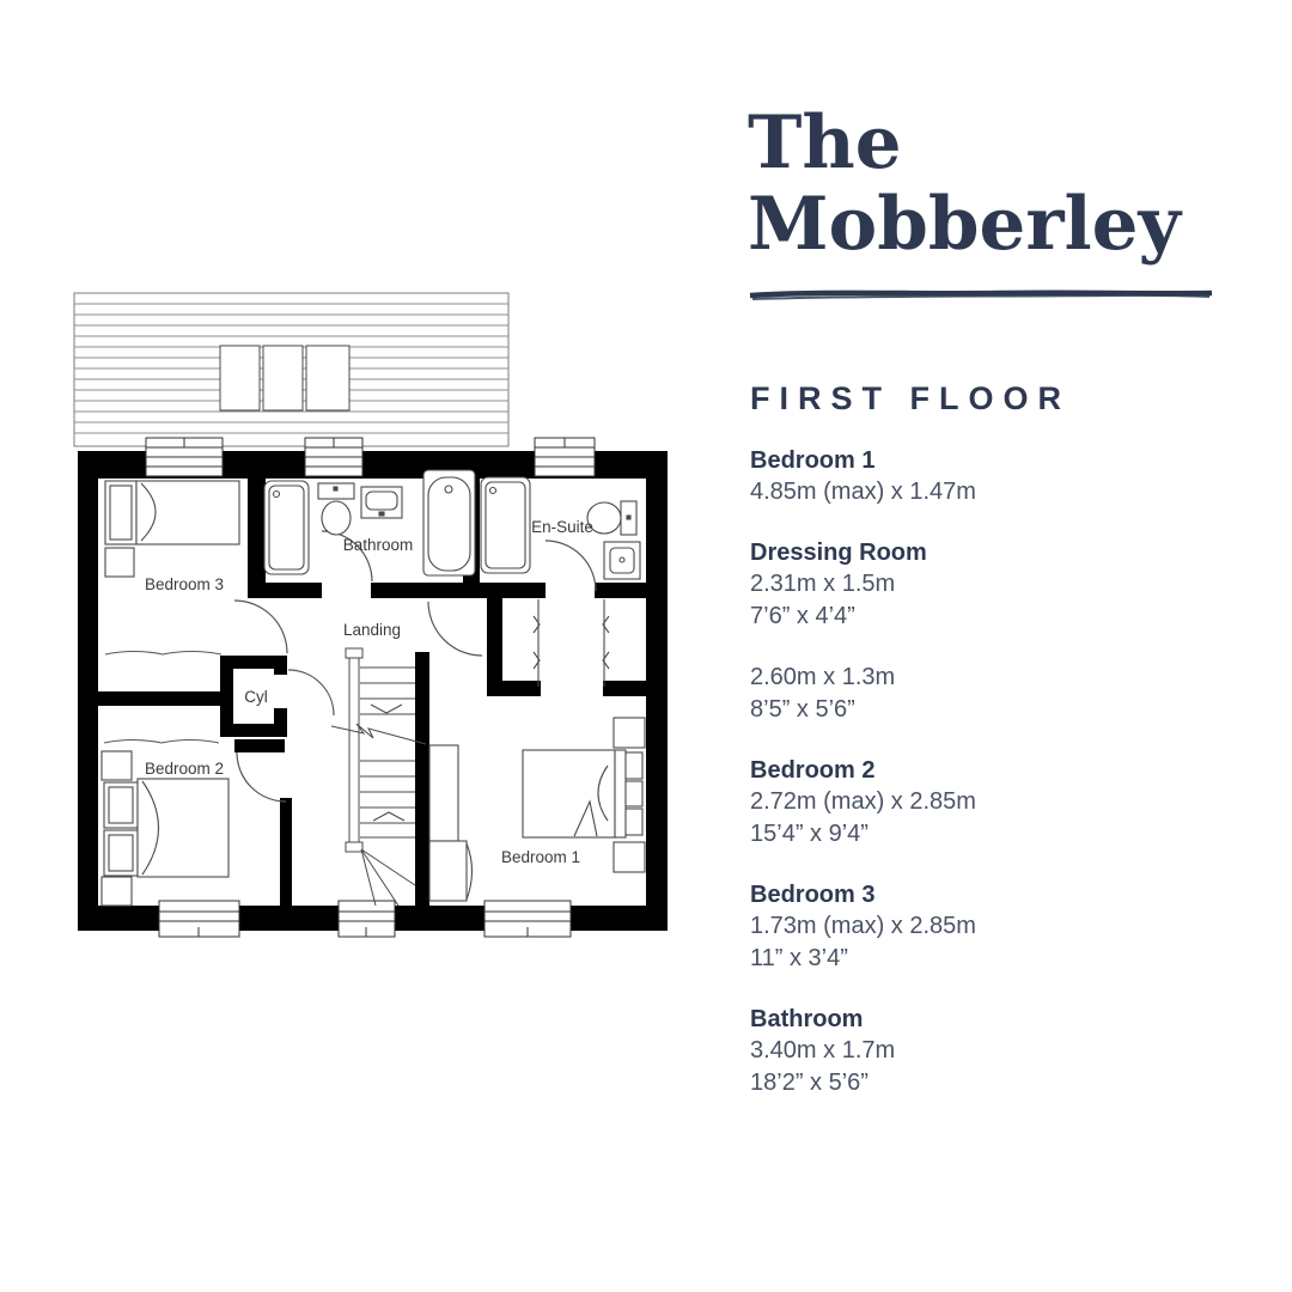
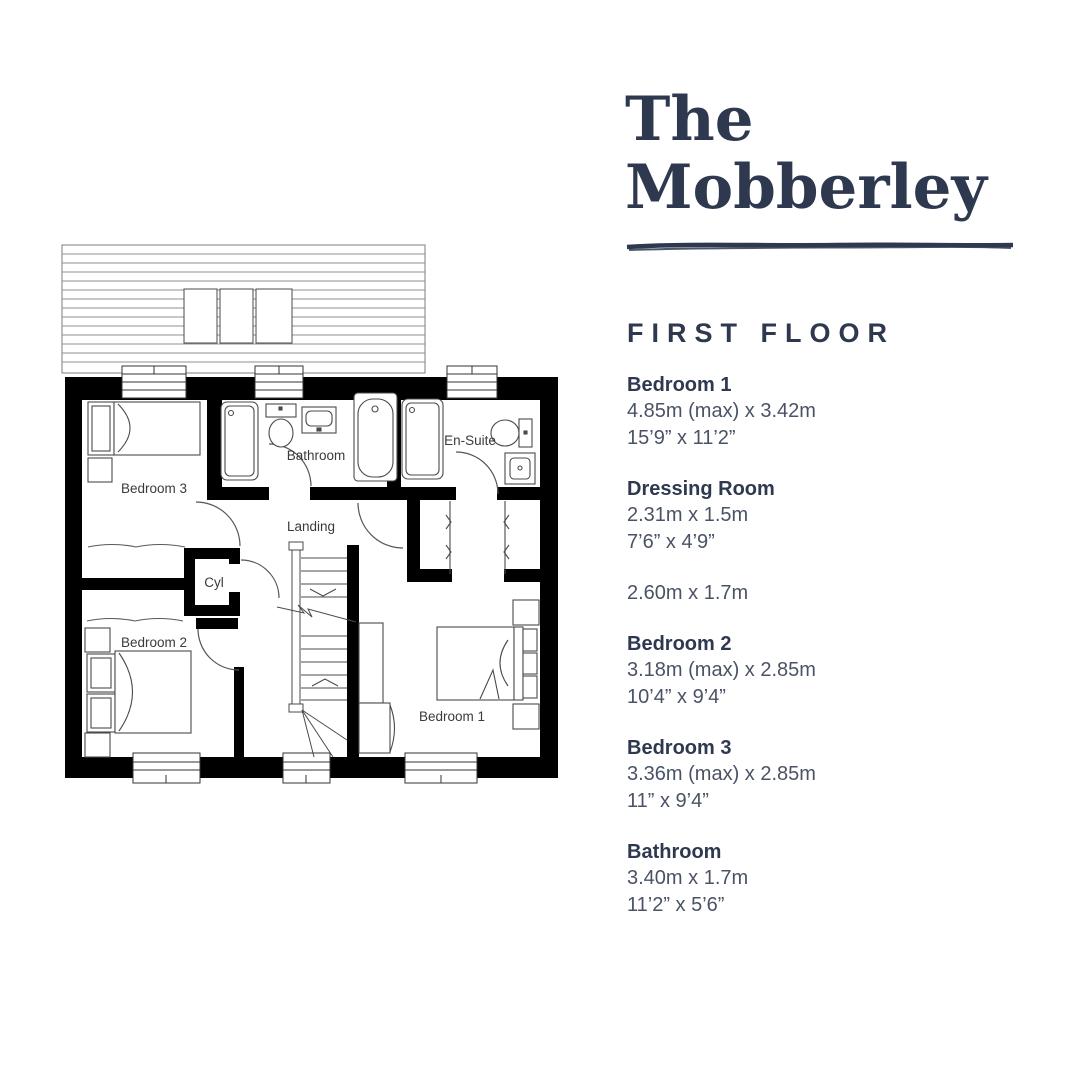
  Bedroom 3
  Bathroom
  En-Suite
  Landing
  Cyl
  Bedroom 2
  Bedroom 1
  The
  Mobberley
  FIRST FLOOR
  Bedroom 1
- 4.85m (max) x 1.47m
+ 4.85m (max) x 3.42m
+ 15’9” x 11’2”
  Dressing Room
  2.31m x 1.5m
- 7’6” x 4’4”
+ 7’6” x 4’9”
- 2.60m x 1.3m
+ 2.60m x 1.7m
- 8’5” x 5’6”
  Bedroom 2
- 2.72m (max) x 2.85m
+ 3.18m (max) x 2.85m
- 15’4” x 9’4”
+ 10’4” x 9’4”
  Bedroom 3
- 1.73m (max) x 2.85m
+ 3.36m (max) x 2.85m
- 11” x 3’4”
+ 11” x 9’4”
  Bathroom
  3.40m x 1.7m
- 18’2” x 5’6”
+ 11’2” x 5’6”
